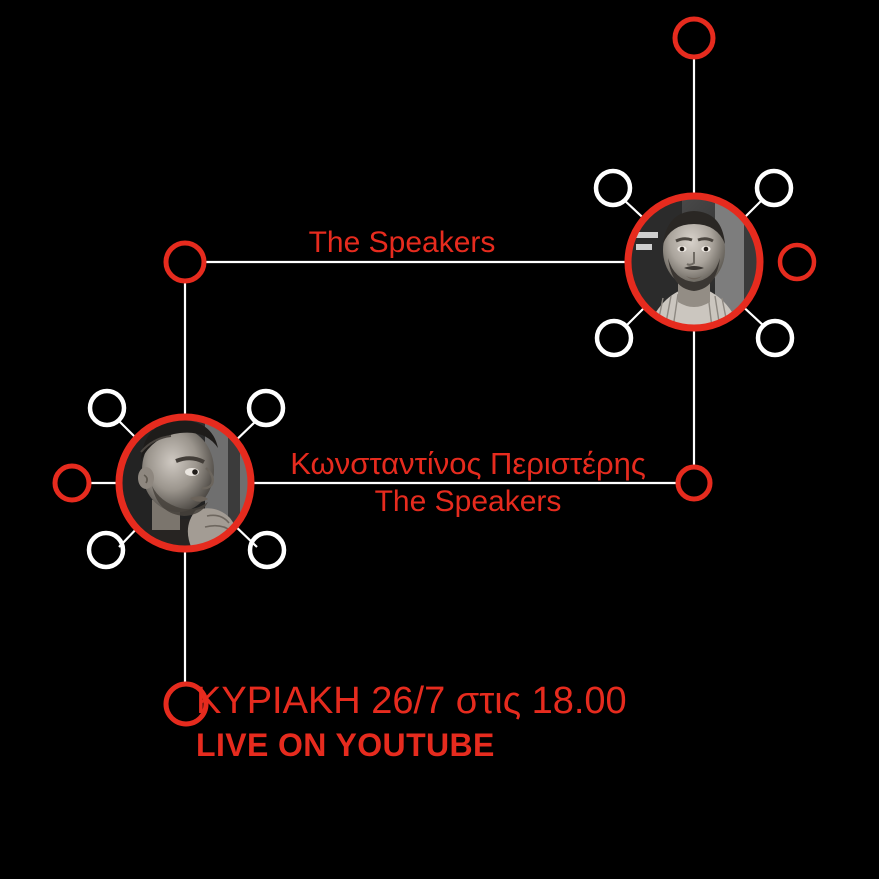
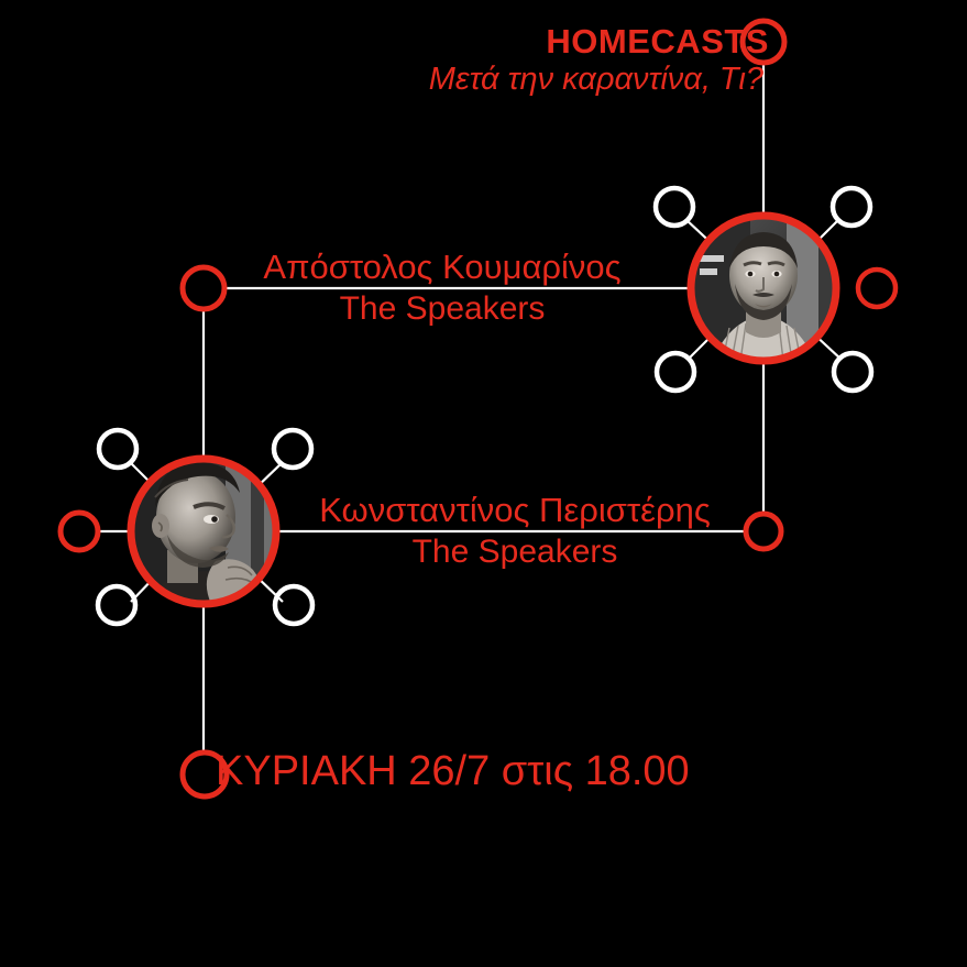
+ HOMECASTS
+ Μετά την καραντίνα, Τι?
+ Απόστολος Κουμαρίνος
  The Speakers
  Κωνσταντίνος Περιστέρης
  The Speakers
  ΚΥΡΙΑΚΗ 26/7 στις 18.00
- LIVE ON YOUTUBE
